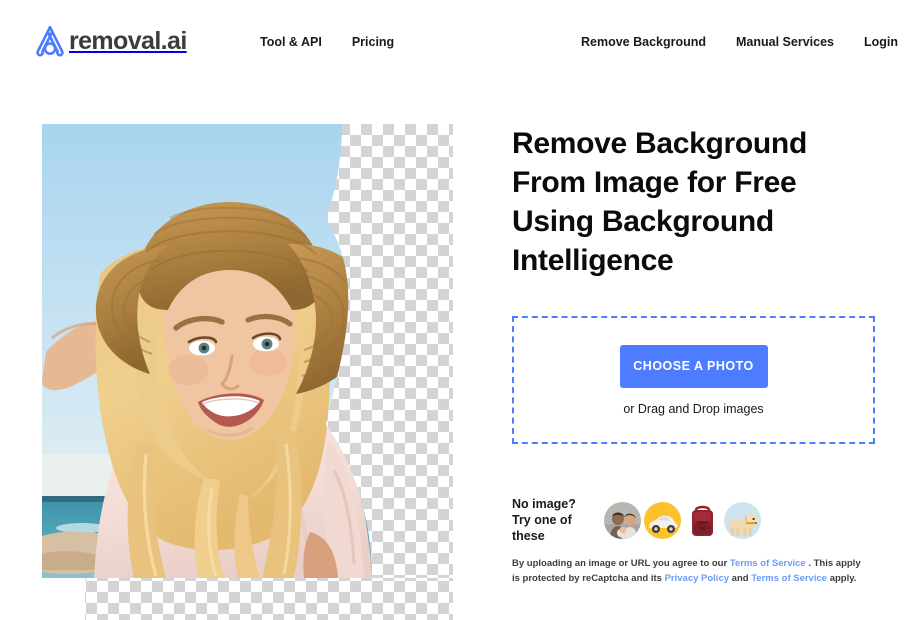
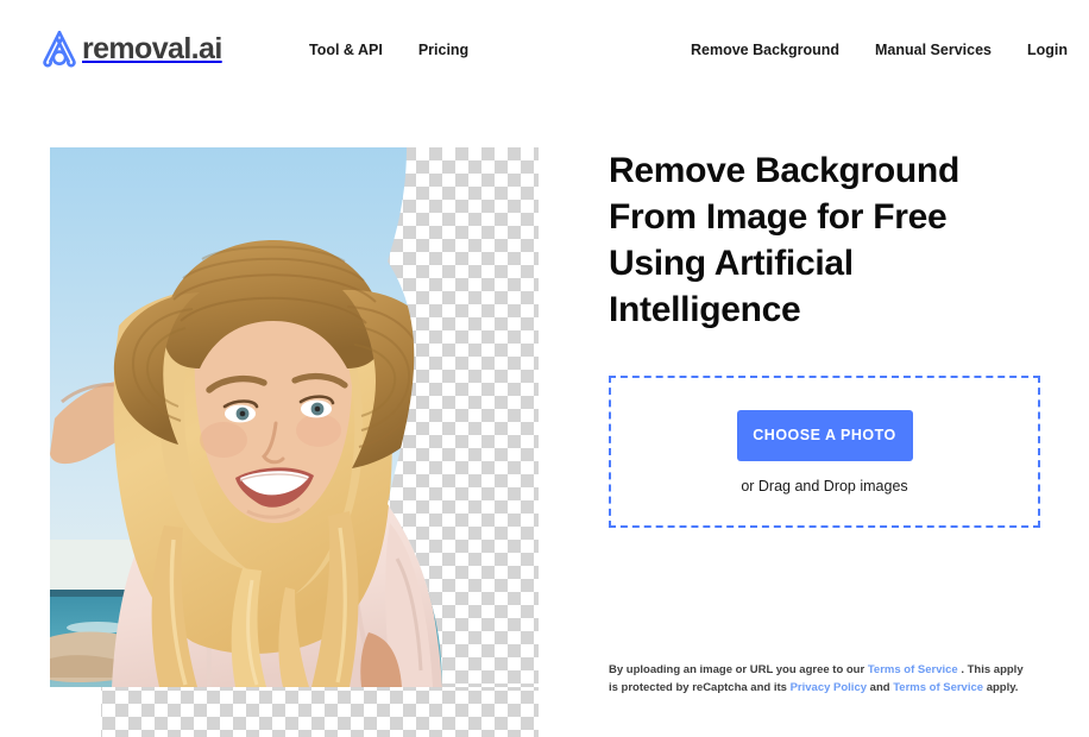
  removal.ai
  Tool & API
  Pricing
  Remove Background
  Manual Services
  Login
- Remove Background From Image for Free Using Background Intelligence
+ Remove Background From Image for Free Using Artificial Intelligence
  CHOOSE A PHOTO
  or Drag and Drop images
- No image?
- Try one of these
  By uploading an image or URL you agree to our Terms of Service . This apply is protected by reCaptcha and its Privacy Policy and Terms of Service apply.
